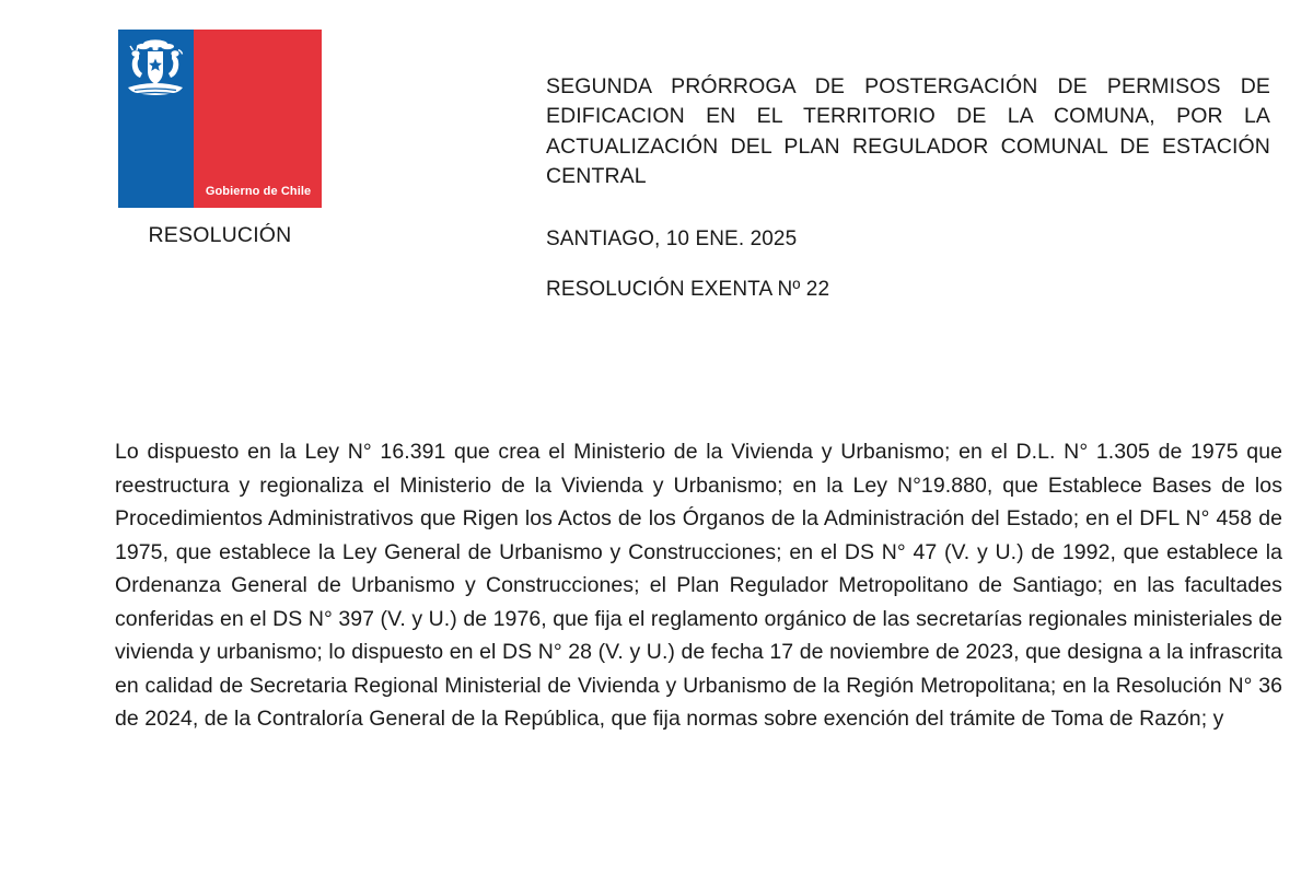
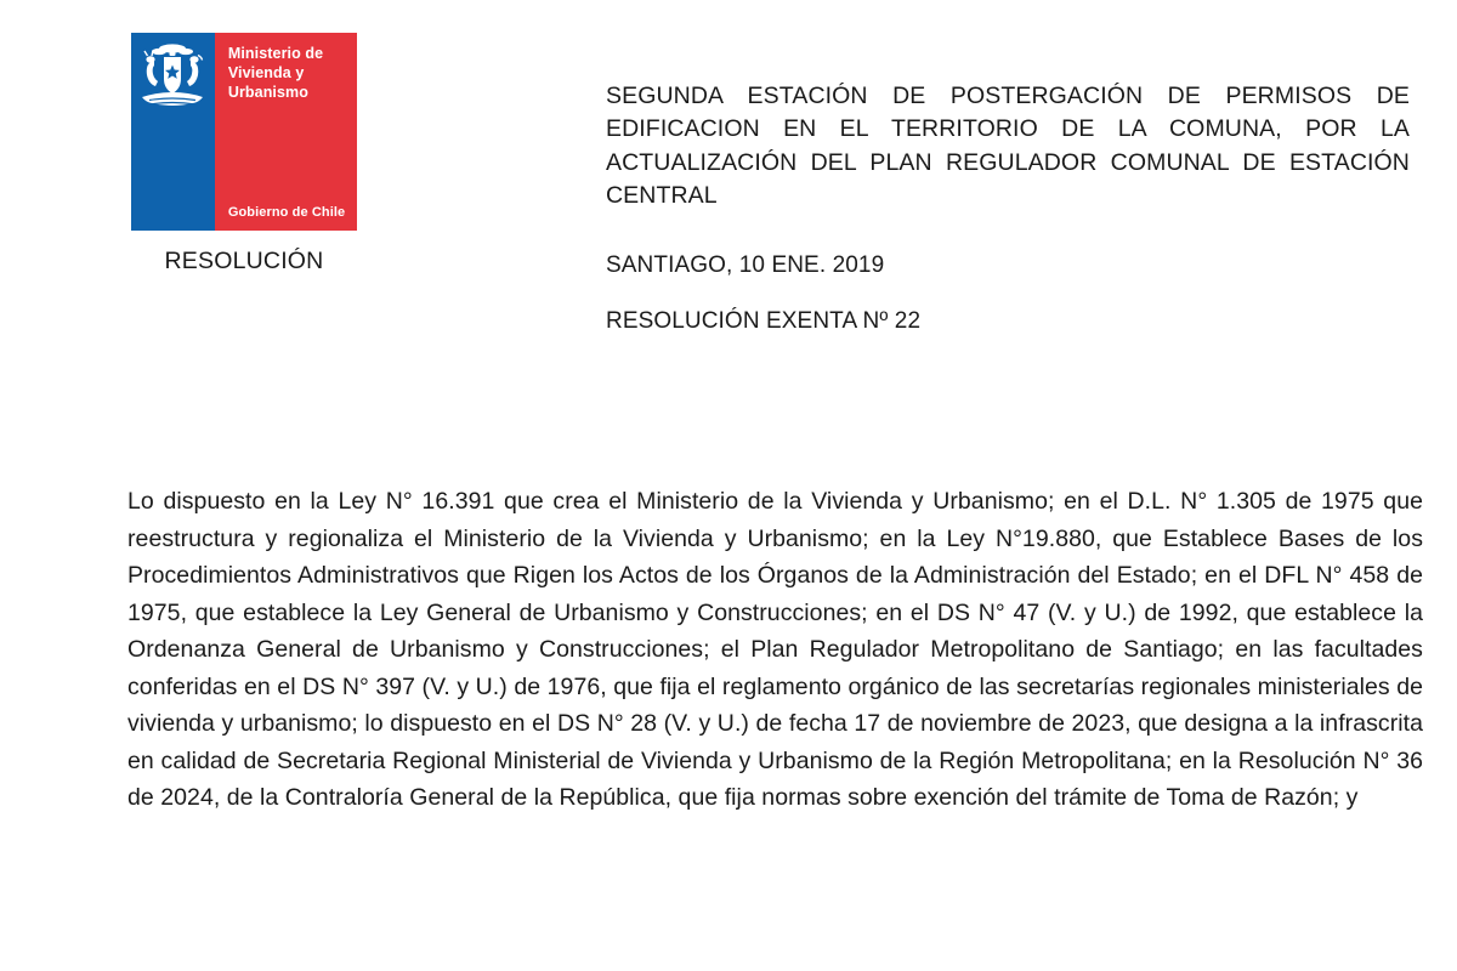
+ Ministerio de
+ Vivienda y
+ Urbanismo
  Gobierno de Chile
  RESOLUCIÓN
- SEGUNDA PRÓRROGA DE POSTERGACIÓN DE PERMISOS DE EDIFICACION EN EL TERRITORIO DE LA COMUNA, POR LA ACTUALIZACIÓN DEL PLAN REGULADOR COMUNAL DE ESTACIÓN CENTRAL
+ SEGUNDA ESTACIÓN DE POSTERGACIÓN DE PERMISOS DE EDIFICACION EN EL TERRITORIO DE LA COMUNA, POR LA ACTUALIZACIÓN DEL PLAN REGULADOR COMUNAL DE ESTACIÓN CENTRAL
- SANTIAGO, 10 ENE. 2025
+ SANTIAGO, 10 ENE. 2019
  RESOLUCIÓN EXENTA Nº 22
  Lo dispuesto en la Ley N° 16.391 que crea el Ministerio de la Vivienda y Urbanismo; en el D.L. N° 1.305 de 1975 que reestructura y regionaliza el Ministerio de la Vivienda y Urbanismo; en la Ley N°19.880, que Establece Bases de los Procedimientos Administrativos que Rigen los Actos de los Órganos de la Administración del Estado; en el DFL N° 458 de 1975, que establece la Ley General de Urbanismo y Construcciones; en el DS N° 47 (V. y U.) de 1992, que establece la Ordenanza General de Urbanismo y Construcciones; el Plan Regulador Metropolitano de Santiago; en las facultades conferidas en el DS N° 397 (V. y U.) de 1976, que fija el reglamento orgánico de las secretarías regionales ministeriales de vivienda y urbanismo; lo dispuesto en el DS N° 28 (V. y U.) de fecha 17 de noviembre de 2023, que designa a la infrascrita en calidad de Secretaria Regional Ministerial de Vivienda y Urbanismo de la Región Metropolitana; en la Resolución N° 36 de 2024, de la Contraloría General de la República, que fija normas sobre exención del trámite de Toma de Razón; y
